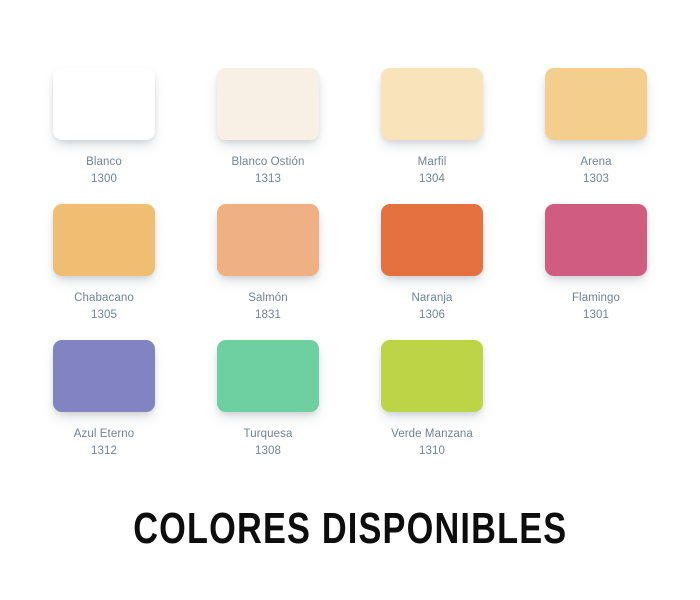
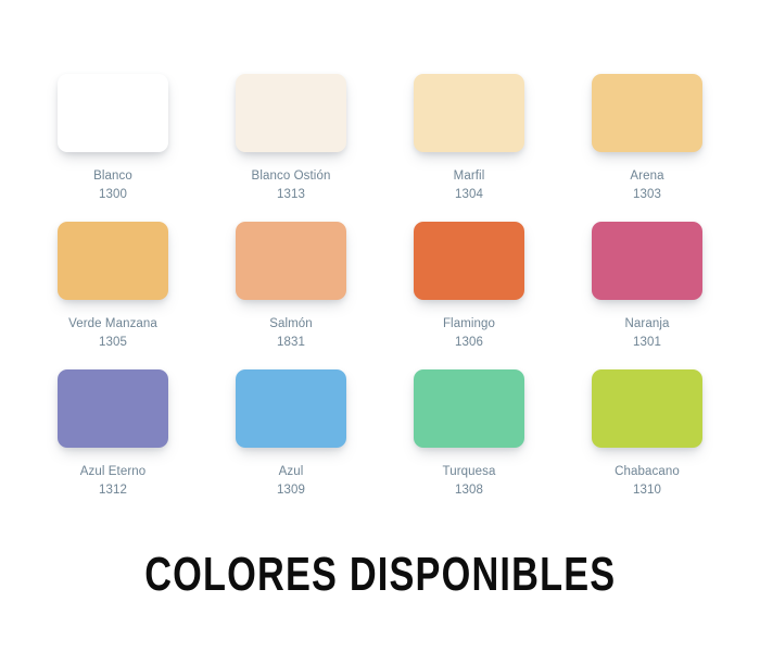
  Blanco
  1300
  Blanco Ostión
  1313
  Marfil
  1304
  Arena
  1303
- Chabacano
+ Verde Manzana
  1305
  Salmón
  1831
- Naranja
+ Flamingo
  1306
- Flamingo
+ Naranja
  1301
  Azul Eterno
  1312
+ Azul
+ 1309
  Turquesa
  1308
- Verde Manzana
+ Chabacano
  1310
  COLORES DISPONIBLES
